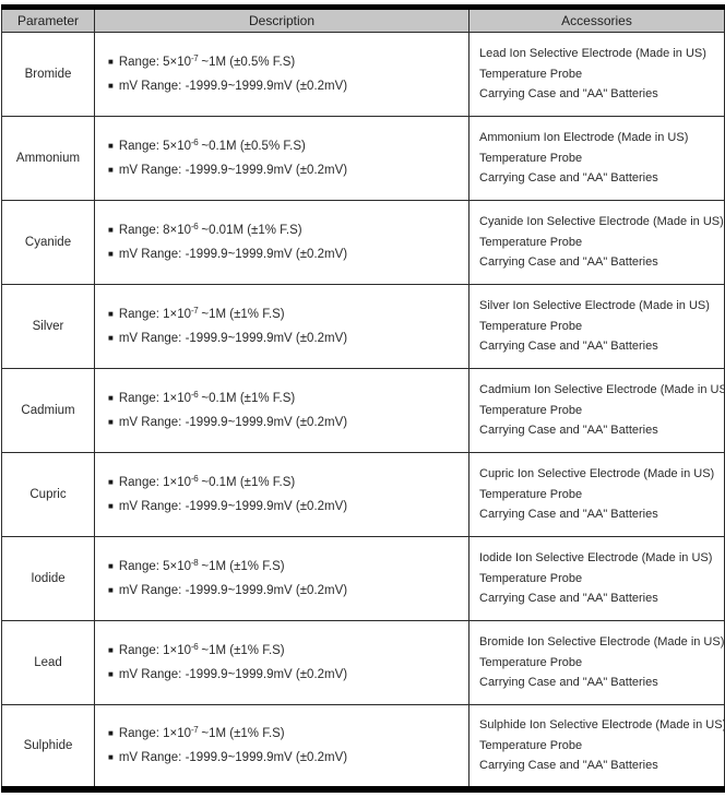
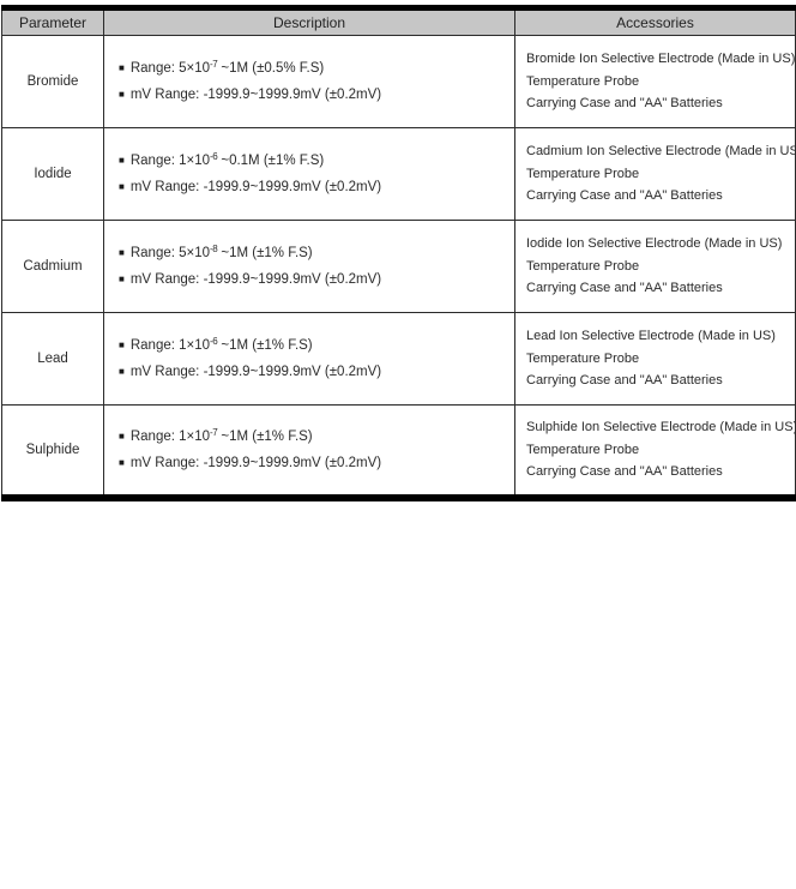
  Parameter	Description	Accessories
- Bromide	■ Range: 5×10-7 ~1M (±0.5% F.S) ■ mV Range: -1999.9~1999.9mV (±0.2mV)	Lead Ion Selective Electrode (Made in US) Temperature Probe Carrying Case and "AA" Batteries
+ Bromide	■ Range: 5×10-7 ~1M (±0.5% F.S) ■ mV Range: -1999.9~1999.9mV (±0.2mV)	Bromide Ion Selective Electrode (Made in US) Temperature Probe Carrying Case and "AA" Batteries
- Ammonium	■ Range: 5×10-6 ~0.1M (±0.5% F.S) ■ mV Range: -1999.9~1999.9mV (±0.2mV)	Ammonium Ion Electrode (Made in US) Temperature Probe Carrying Case and "AA" Batteries
- Cyanide	■ Range: 8×10-6 ~0.01M (±1% F.S) ■ mV Range: -1999.9~1999.9mV (±0.2mV)	Cyanide Ion Selective Electrode (Made in US) Temperature Probe Carrying Case and "AA" Batteries
- Silver	■ Range: 1×10-7 ~1M (±1% F.S) ■ mV Range: -1999.9~1999.9mV (±0.2mV)	Silver Ion Selective Electrode (Made in US) Temperature Probe Carrying Case and "AA" Batteries
- Cadmium	■ Range: 1×10-6 ~0.1M (±1% F.S) ■ mV Range: -1999.9~1999.9mV (±0.2mV)	Cadmium Ion Selective Electrode (Made in US Temperature Probe Carrying Case and "AA" Batteries
+ Iodide	■ Range: 1×10-6 ~0.1M (±1% F.S) ■ mV Range: -1999.9~1999.9mV (±0.2mV)	Cadmium Ion Selective Electrode (Made in US Temperature Probe Carrying Case and "AA" Batteries
- Cupric	■ Range: 1×10-6 ~0.1M (±1% F.S) ■ mV Range: -1999.9~1999.9mV (±0.2mV)	Cupric Ion Selective Electrode (Made in US) Temperature Probe Carrying Case and "AA" Batteries
- Iodide	■ Range: 5×10-8 ~1M (±1% F.S) ■ mV Range: -1999.9~1999.9mV (±0.2mV)	Iodide Ion Selective Electrode (Made in US) Temperature Probe Carrying Case and "AA" Batteries
+ Cadmium	■ Range: 5×10-8 ~1M (±1% F.S) ■ mV Range: -1999.9~1999.9mV (±0.2mV)	Iodide Ion Selective Electrode (Made in US) Temperature Probe Carrying Case and "AA" Batteries
- Lead	■ Range: 1×10-6 ~1M (±1% F.S) ■ mV Range: -1999.9~1999.9mV (±0.2mV)	Bromide Ion Selective Electrode (Made in US) Temperature Probe Carrying Case and "AA" Batteries
+ Lead	■ Range: 1×10-6 ~1M (±1% F.S) ■ mV Range: -1999.9~1999.9mV (±0.2mV)	Lead Ion Selective Electrode (Made in US) Temperature Probe Carrying Case and "AA" Batteries
  Sulphide	■ Range: 1×10-7 ~1M (±1% F.S) ■ mV Range: -1999.9~1999.9mV (±0.2mV)	Sulphide Ion Selective Electrode (Made in US Temperature Probe Carrying Case and "AA" Batteries
